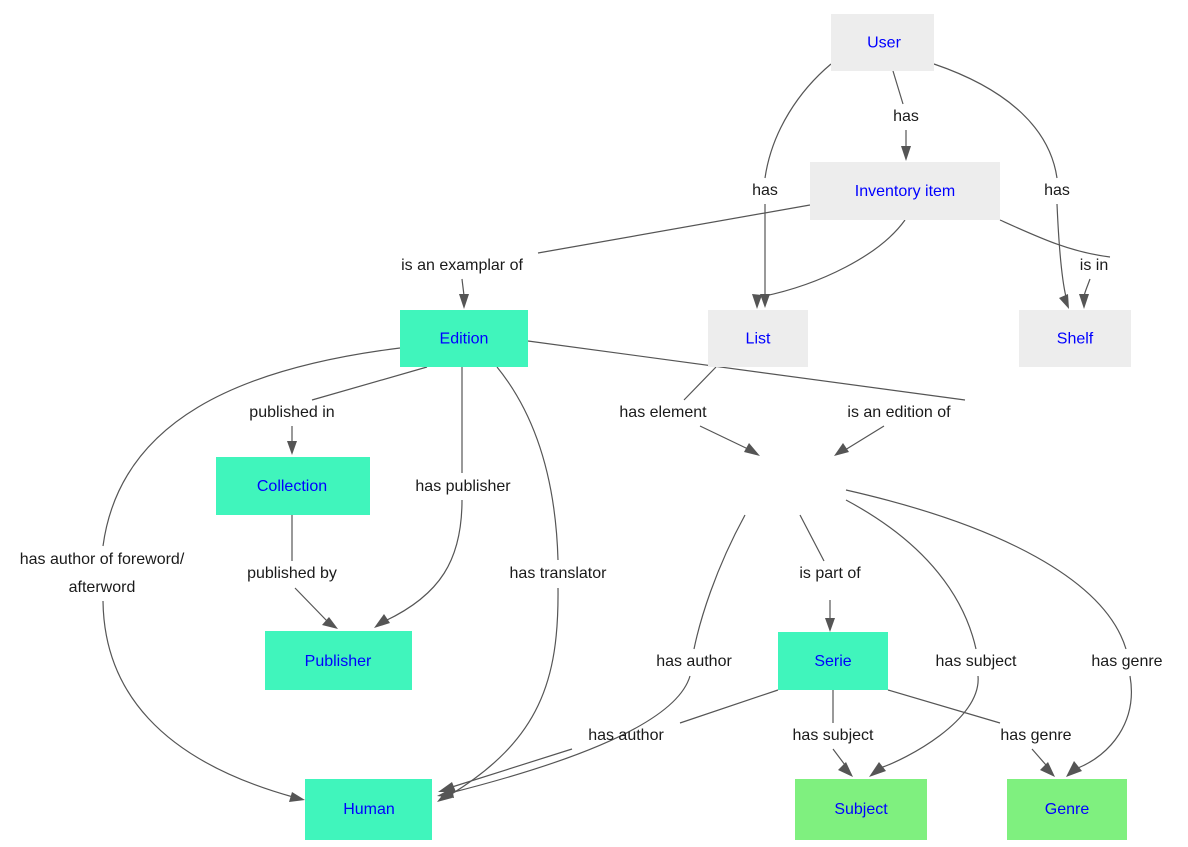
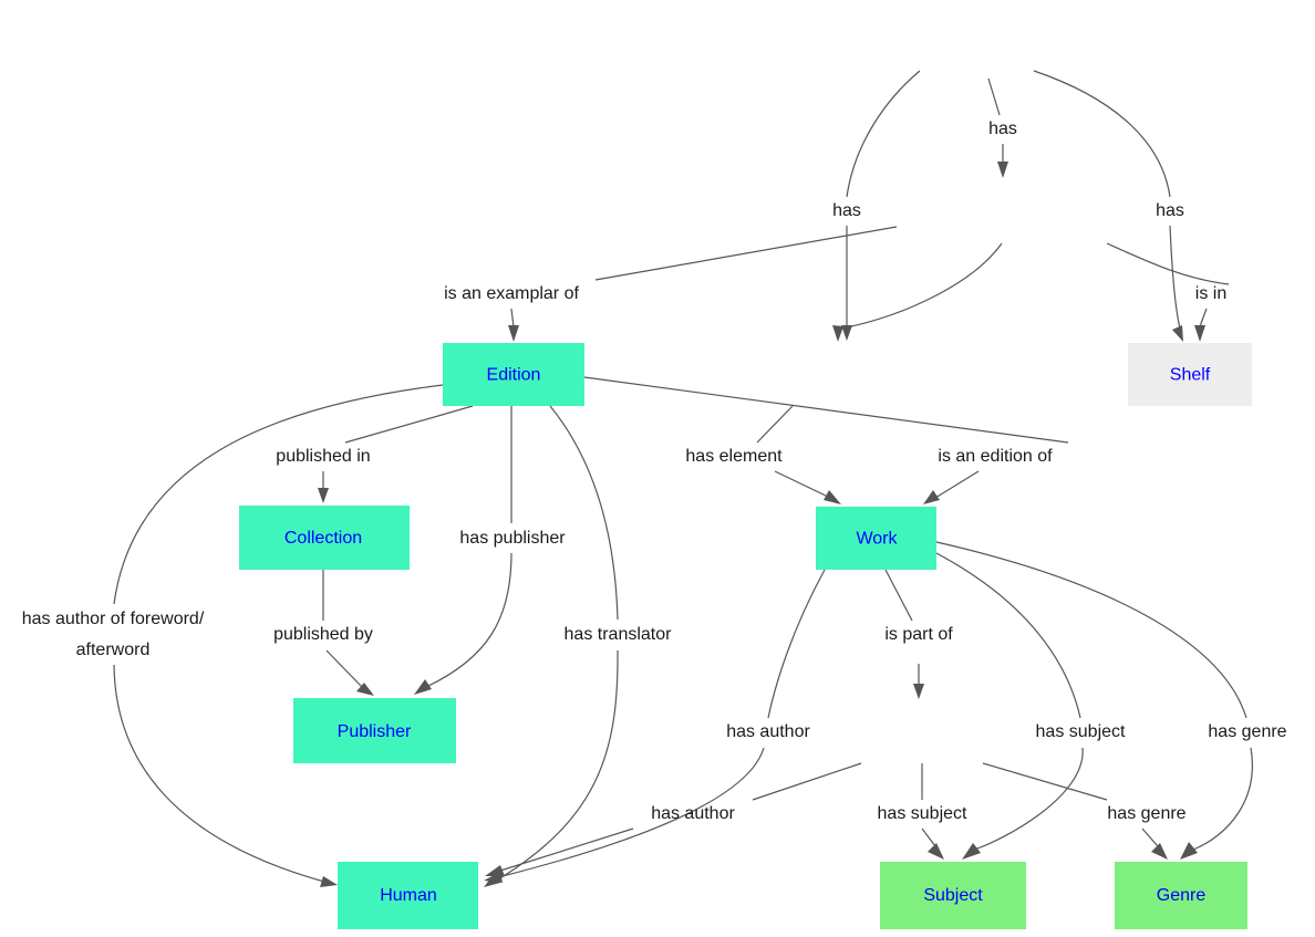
- User
- Inventory item
- List
  Shelf
  Edition
  Collection
+ Work
  Publisher
- Serie
  Human
  Subject
  Genre
  has
  has
  has
  is an examplar of
  is in
  has element
  is an edition of
  published in
  has publisher
  has translator
  has author of foreword/
  afterword
  published by
  has author
  is part of
  has subject
  has genre
  has author
  has subject
  has genre
